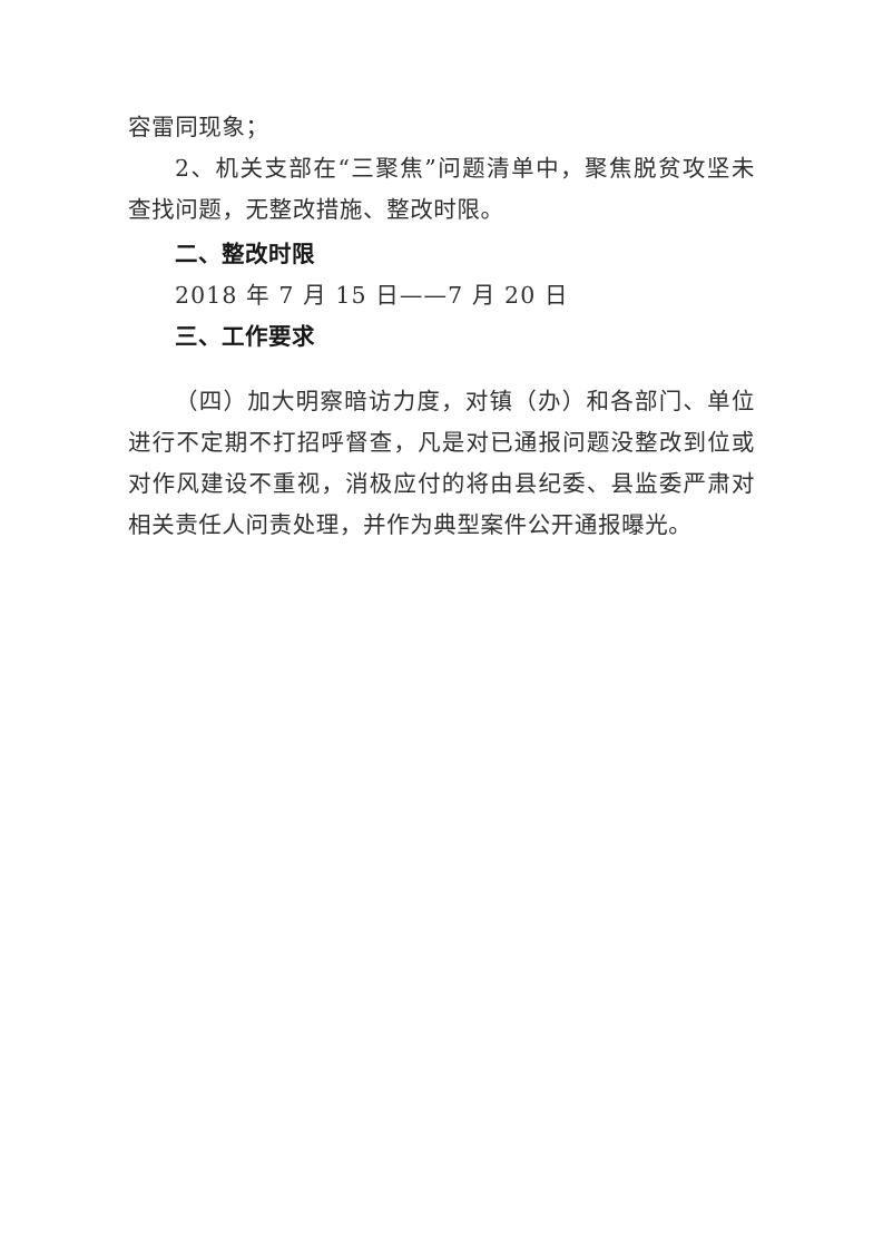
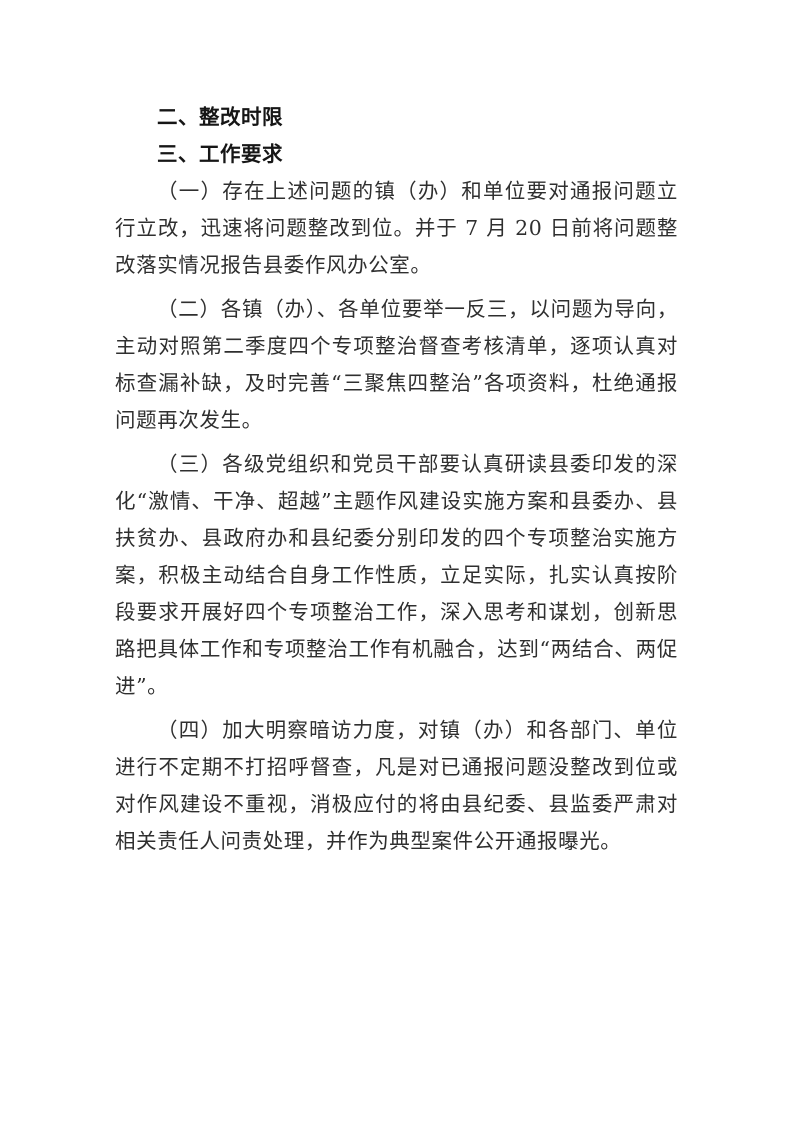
- 容雷同现象；
- 2、机关支部在“三聚焦”问题清单中，聚焦脱贫攻坚未查找问题，无整改措施、整改时限。
  二、整改时限
- 2018 年 7 月 15 日——7 月 20 日
  三、工作要求
+ （一）存在上述问题的镇（办）和单位要对通报问题立行立改，迅速将问题整改到位。并于 7 月 20 日前将问题整改落实情况报告县委作风办公室。
+ （二）各镇（办）、各单位要举一反三，以问题为导向，主动对照第二季度四个专项整治督查考核清单，逐项认真对标查漏补缺，及时完善“三聚焦四整治”各项资料，杜绝通报问题再次发生。
+ （三）各级党组织和党员干部要认真研读县委印发的深化“激情、干净、超越”主题作风建设实施方案和县委办、县扶贫办、县政府办和县纪委分别印发的四个专项整治实施方案，积极主动结合自身工作性质，立足实际，扎实认真按阶段要求开展好四个专项整治工作，深入思考和谋划，创新思路把具体工作和专项整治工作有机融合，达到“两结合、两促进”。
  （四）加大明察暗访力度，对镇（办）和各部门、单位进行不定期不打招呼督查，凡是对已通报问题没整改到位或对作风建设不重视，消极应付的将由县纪委、县监委严肃对相关责任人问责处理，并作为典型案件公开通报曝光。
